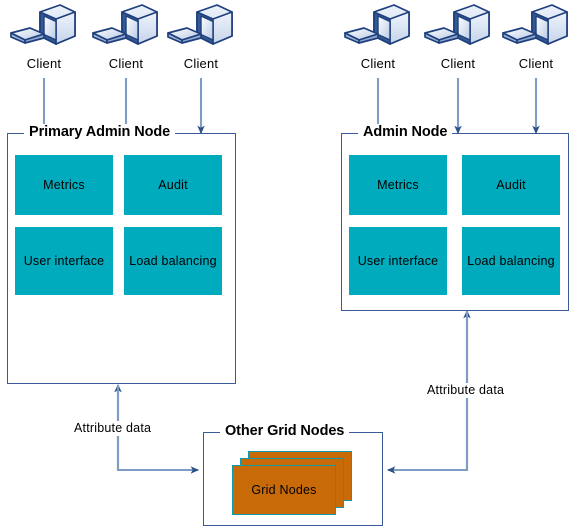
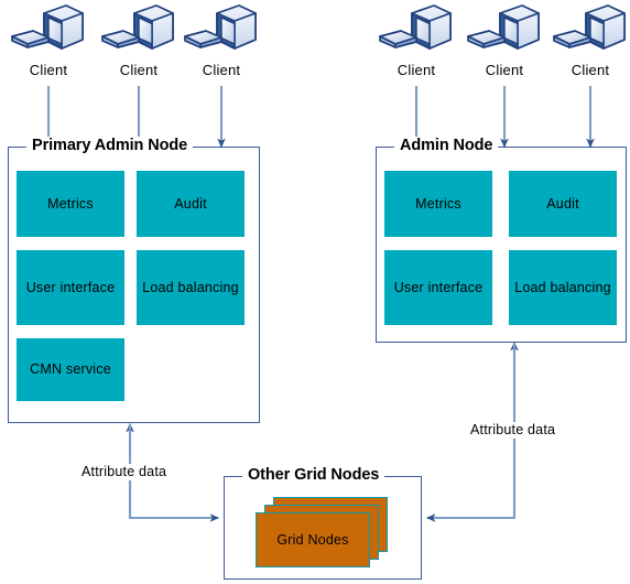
  Client
  Client
  Client
  Client
  Client
  Client
  Primary Admin Node
  Metrics
  Audit
  User interface
  Load balancing
+ CMN service
  Admin Node
  Metrics
  Audit
  User interface
  Load balancing
  Other Grid Nodes
  Grid Nodes
  Attribute data
  Attribute data
